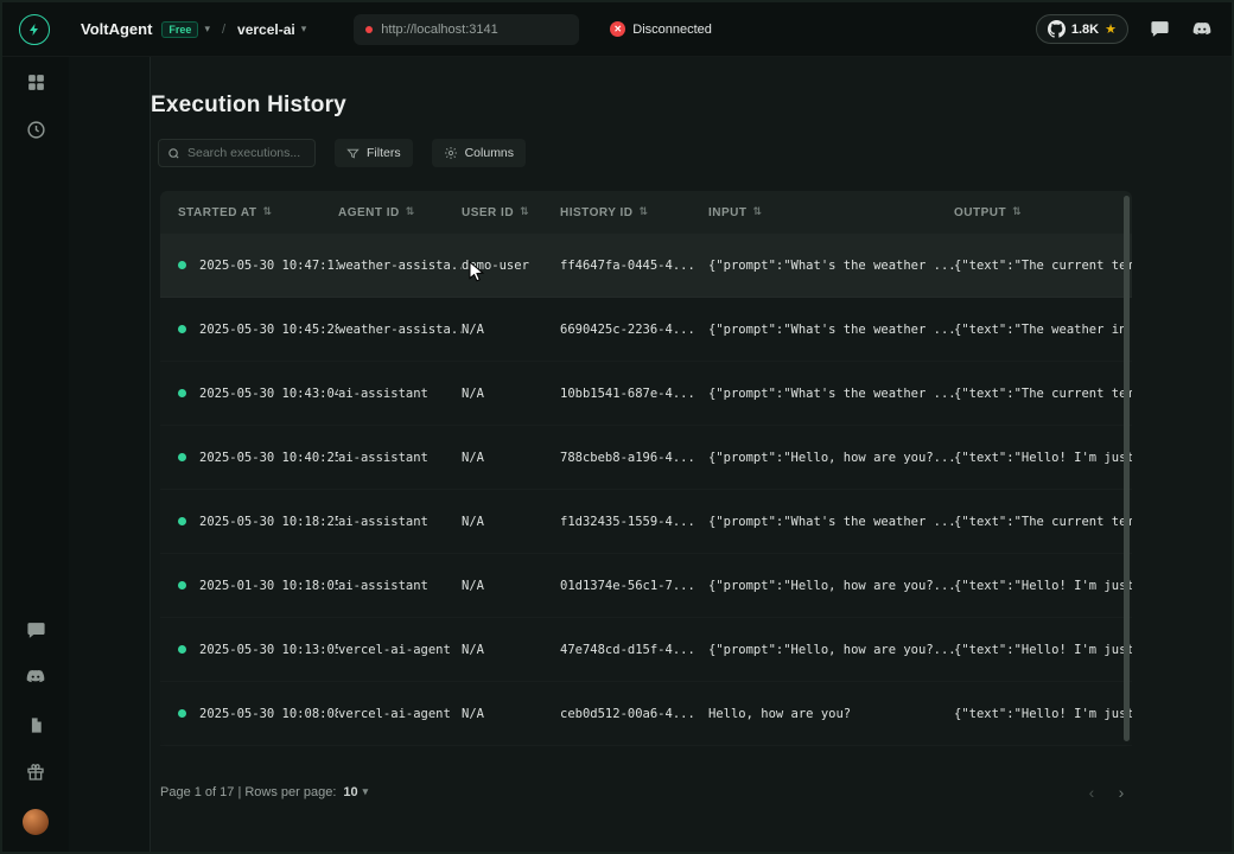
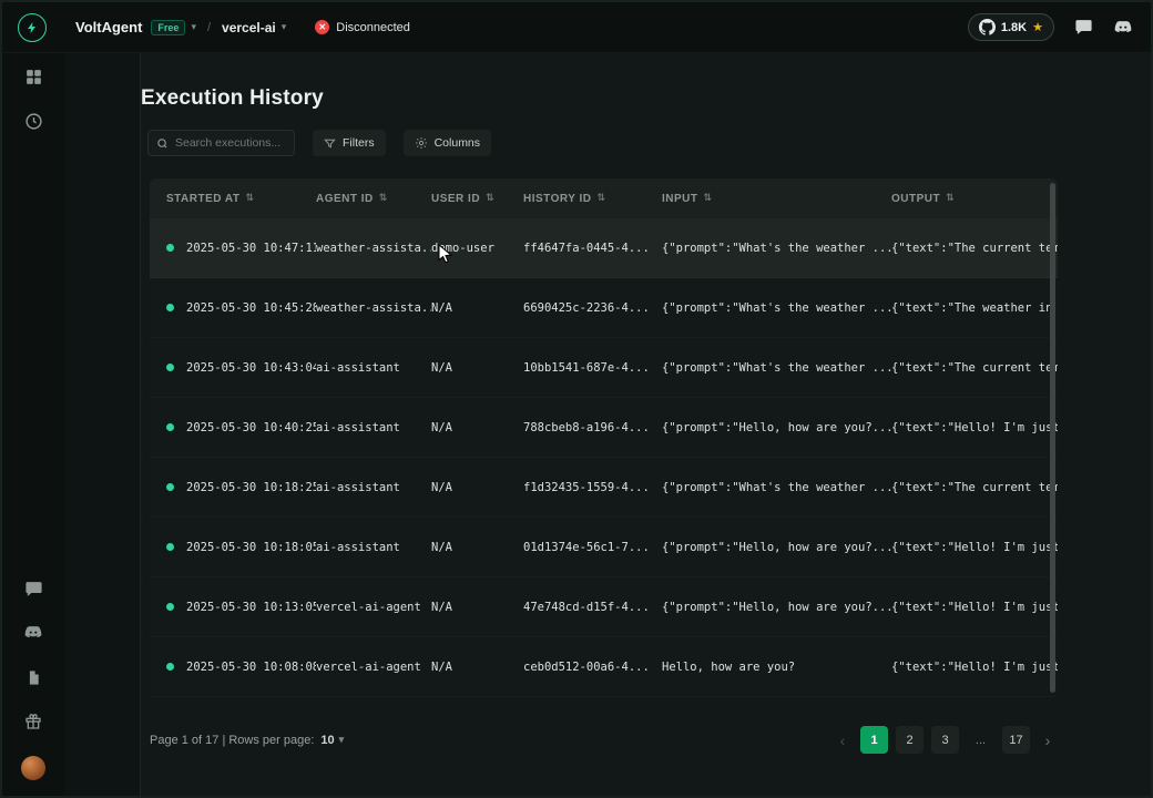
  VoltAgent
  Free
  ▾
  /
  vercel-ai
  ▾
- http://localhost:3141
  ✕
  Disconnected
  1.8K
  ★
  Execution History
  Search executions...
  Filters
  Columns
  STARTED AT
  ⇅
  AGENT ID
  ⇅
  USER ID
  ⇅
  HISTORY ID
  ⇅
  INPUT
  ⇅
  OUTPUT
  ⇅
  2025-05-30 10:47:11
  weather-assista.
  dmo-user
  ff4647fa-0445-4...
  {"prompt":"What's the weather ...
  {"text":"The current tm
  2025-05-30 10:45:28
  weather-assista.
  N/A
  6690425c-2236-4...
  {"prompt":"What's the weather ...
  {"text":"The weather i
  2025-05-30 10:43:04
  ai-assistant
  N/A
  10bb1541-687e-4...
  {"prompt":"What's the weather ...
  {"text":"The current tm
  2025-05-30 10:40:25
  ai-assistant
  N/A
  788cbeb8-a196-4...
  {"prompt":"Hello, how are you?...
  {"text":"Hello! I'm jut
  2025-05-30 10:18:25
  ai-assistant
  N/A
  f1d32435-1559-4...
  {"prompt":"What's the weather ...
  {"text":"The current tm
- 2025-01-30 10:18:05
+ 2025-05-30 10:18:05
  ai-assistant
  N/A
  01d1374e-56c1-7...
  {"prompt":"Hello, how are you?...
  {"text":"Hello! I'm jut
  2025-05-30 10:13:05
  vercel-ai-agent
  N/A
  47e748cd-d15f-4...
  {"prompt":"Hello, how are you?...
  {"text":"Hello! I'm jut
  2025-05-30 10:08:08
  vercel-ai-agent
  N/A
  ceb0d512-00a6-4...
  Hello, how are you?
  {"text":"Hello! I'm jut
  Page 1 of 17 | Rows per page:
  10
  ▾
  ‹
+ 1
+ 2
+ 3
+ ...
+ 17
  ›
